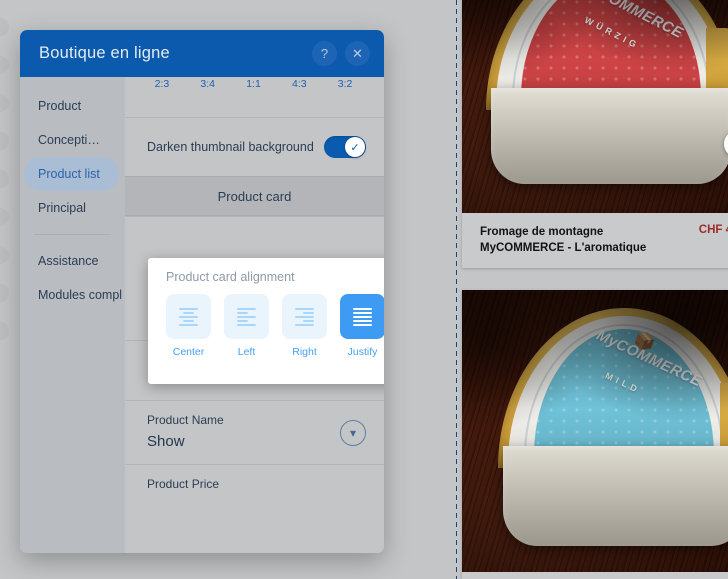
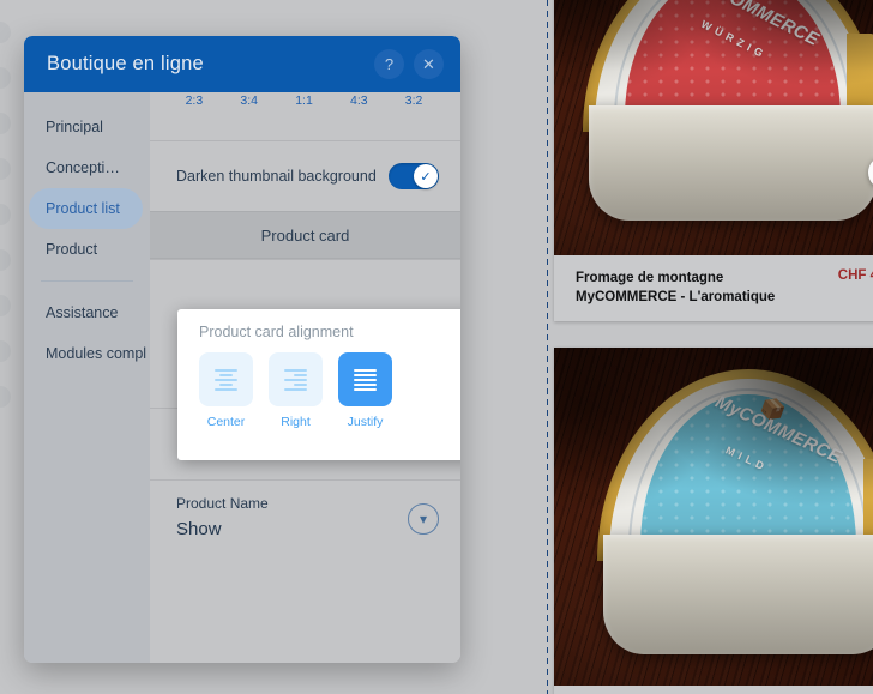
  Fromage de montagne
  MyCOMMERCE - L'aromatique
  Boutique en ligne
  ?
  ✕
- Product
+ Principal
  Concepti…
  Product list
- Principal
+ Product
  Assistance
  Modules compl
  2:3
  3:4
  1:1
  4:3
  3:2
  Darken thumbnail background
  ✓
  Product card
  Product Name
  Show
  ▾
- Product Price
  Product card alignment
  Center
- Left
  Right
  Justify
